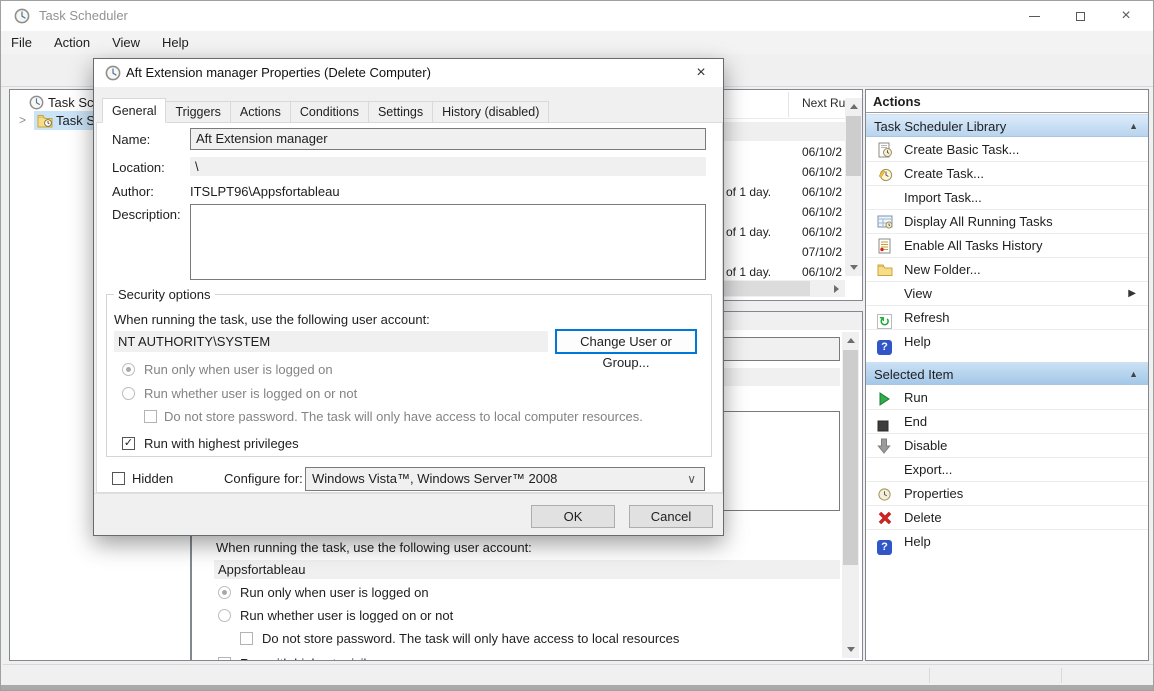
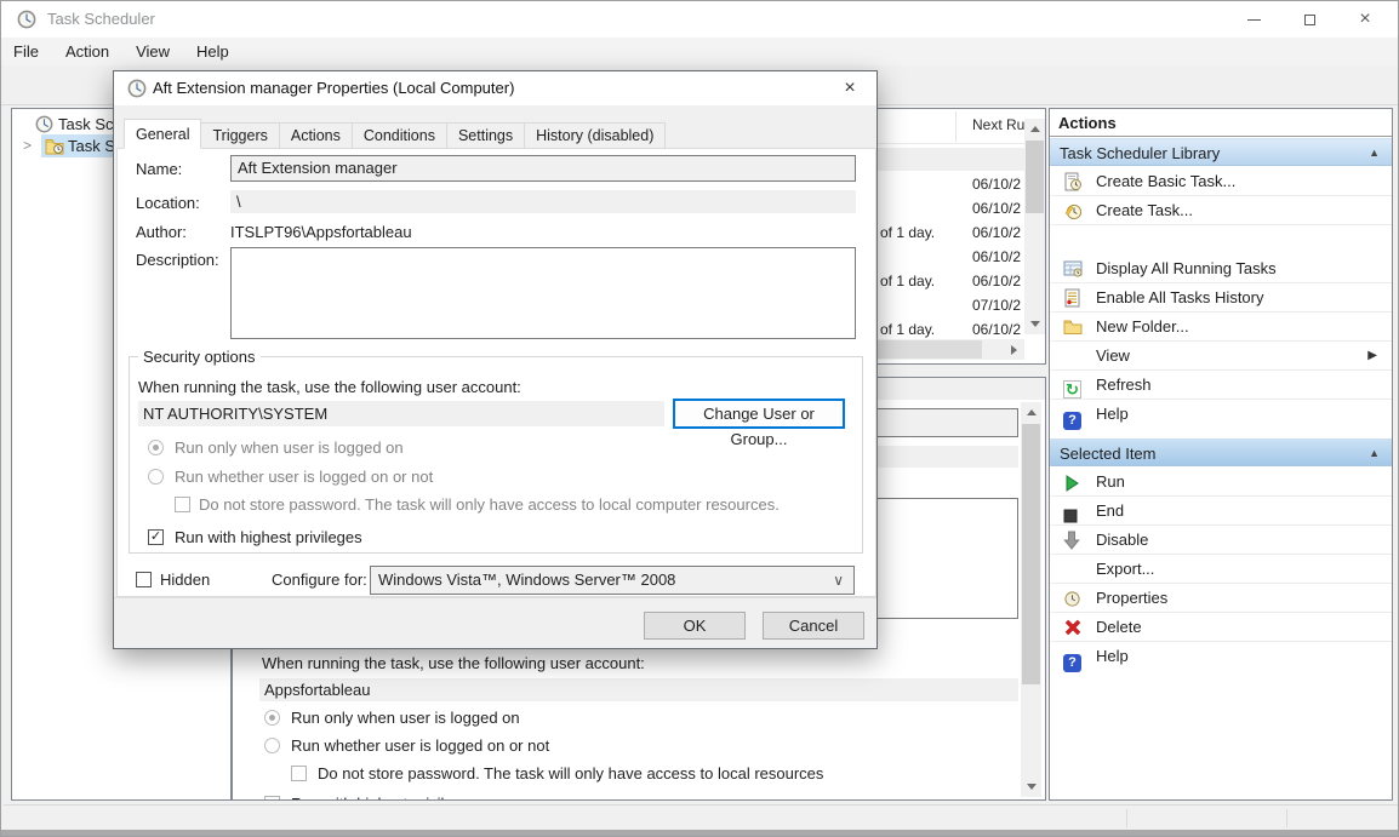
  Task Scheduler
  ×
  File
  Action
  View
  Help
  >
  Task S
  Next Ru
  06/10/2
  06/10/2
  of 1 day.
  06/10/2
  06/10/2
  of 1 day.
  06/10/2
  07/10/2
  of 1 day.
  06/10/2
  When running the task, use the following user account:
  Appsfortableau
  Run only when user is logged on
  Run whether user is logged on or not
  Do not store password. The task will only have access to local resources
  Actions
  Task Scheduler Library
  ▲
  Create Basic Task...
  Create Task...
- Import Task...
  Display All Running Tasks
  Enable All Tasks History
  New Folder...
  View
  ▶
  ↻
  Refresh
  ?
  Help
  Selected Item
  ▲
  Run
  End
  Disable
  Export...
  Properties
  Delete
  ?
  Help
- Aft Extension manager Properties (Delete Computer)
+ Aft Extension manager Properties (Local Computer)
  ×
  General
  Triggers
  Actions
  Conditions
  Settings
  History (disabled)
  Name:
  Aft Extension manager
  Location:
  \
  Author:
  ITSLPT96\Appsfortableau
  Description:
  Security options
  When running the task, use the following user account:
  NT AUTHORITY\SYSTEM
  Change User or Group...
  Run only when user is logged on
  Run whether user is logged on or not
  Do not store password. The task will only have access to local computer resources.
  ✓
  Run with highest privileges
  Hidden
  Configure for:
  Windows Vista™, Windows Server™ 2008
  ∨
  OK
  Cancel
